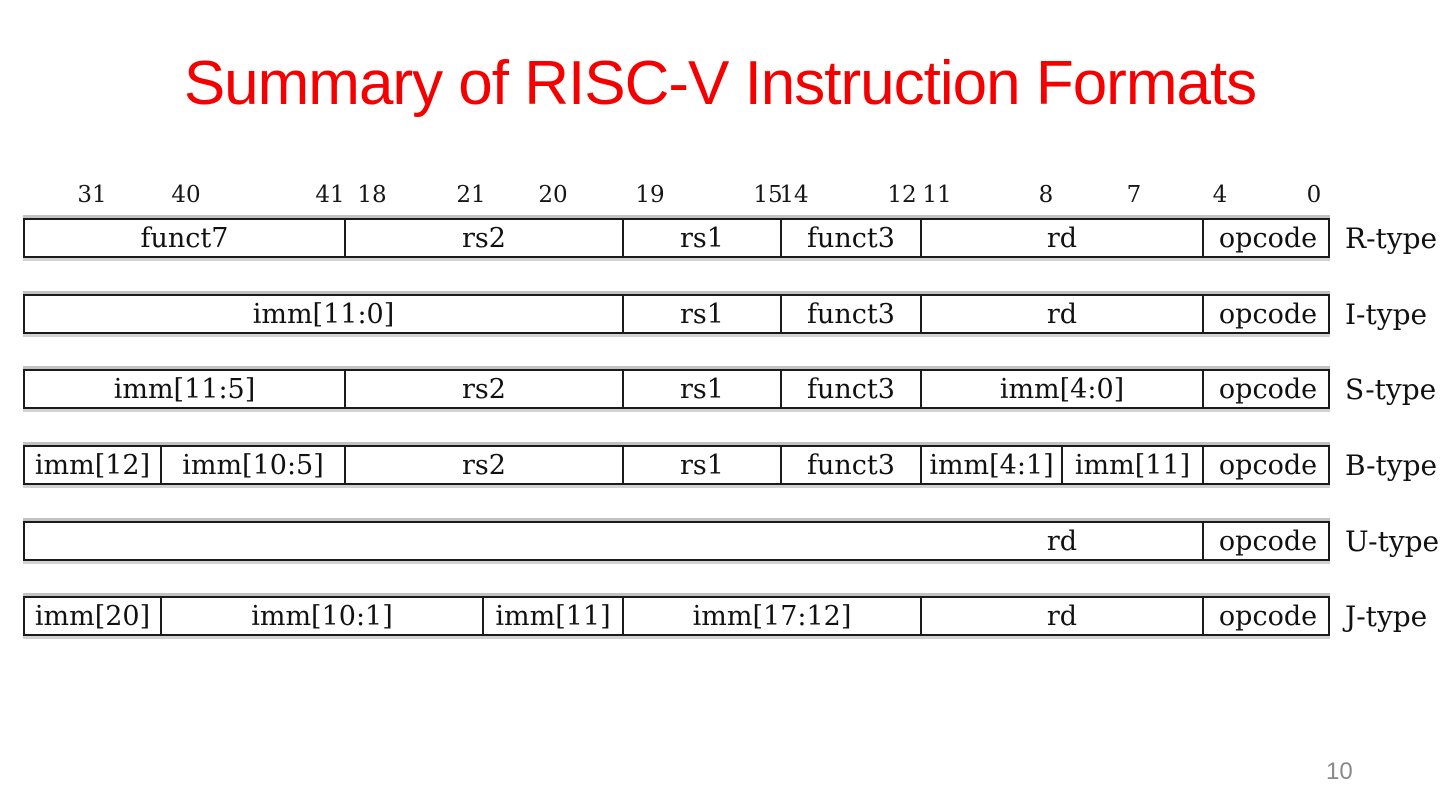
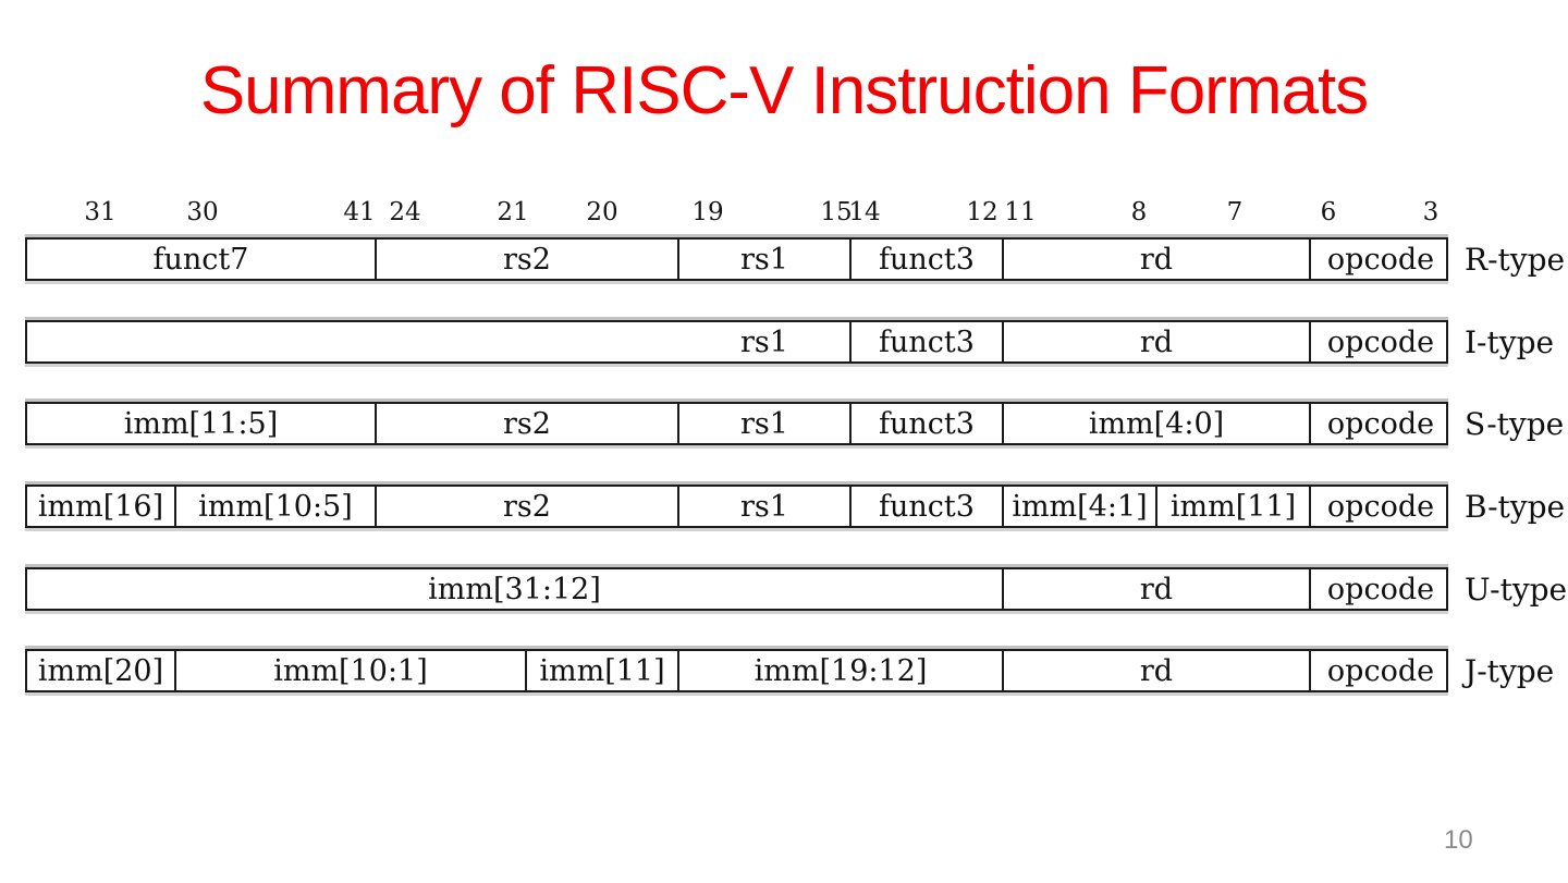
  Summary of RISC-V Instruction Formats
  31
- 40
+ 30
  41
- 18
+ 24
  21
  20
  19
  15
  14
  12
  11
  8
  7
- 4
+ 6
- 0
+ 3
  funct7
  rs2
  rs1
  funct3
  rd
  opcode
  R-type
- imm[11:0]
  rs1
  funct3
  rd
  opcode
  I-type
  imm[11:5]
  rs2
  rs1
  funct3
  imm[4:0]
  opcode
  S-type
- imm[12]
+ imm[16]
  imm[10:5]
  rs2
  rs1
  funct3
  imm[4:1]
  imm[11]
  opcode
  B-type
+ imm[31:12]
  rd
  opcode
  U-type
  imm[20]
  imm[10:1]
  imm[11]
- imm[17:12]
+ imm[19:12]
  rd
  opcode
  J-type
  10
